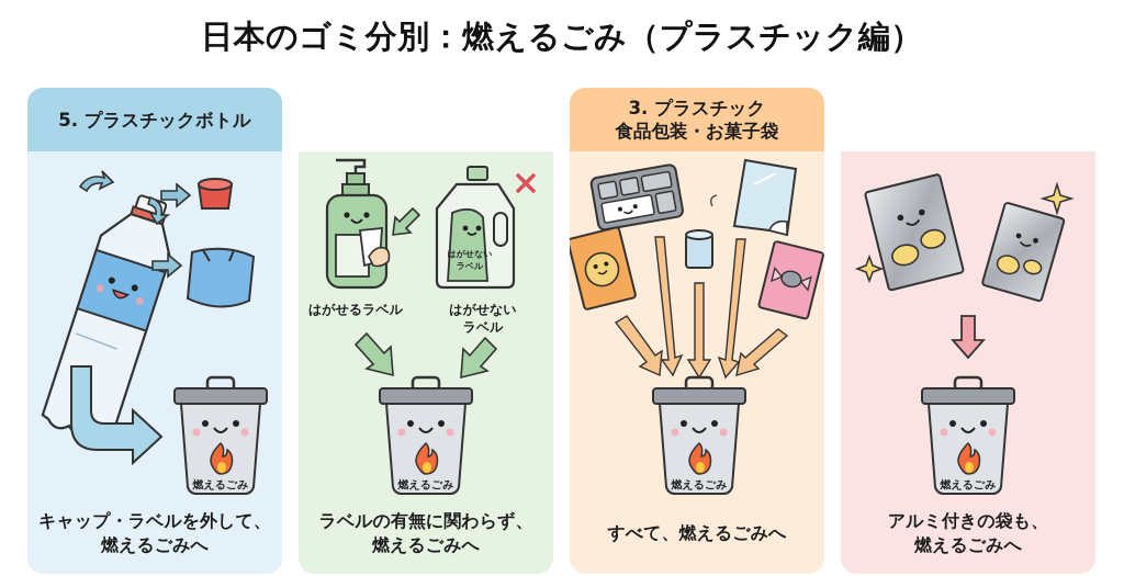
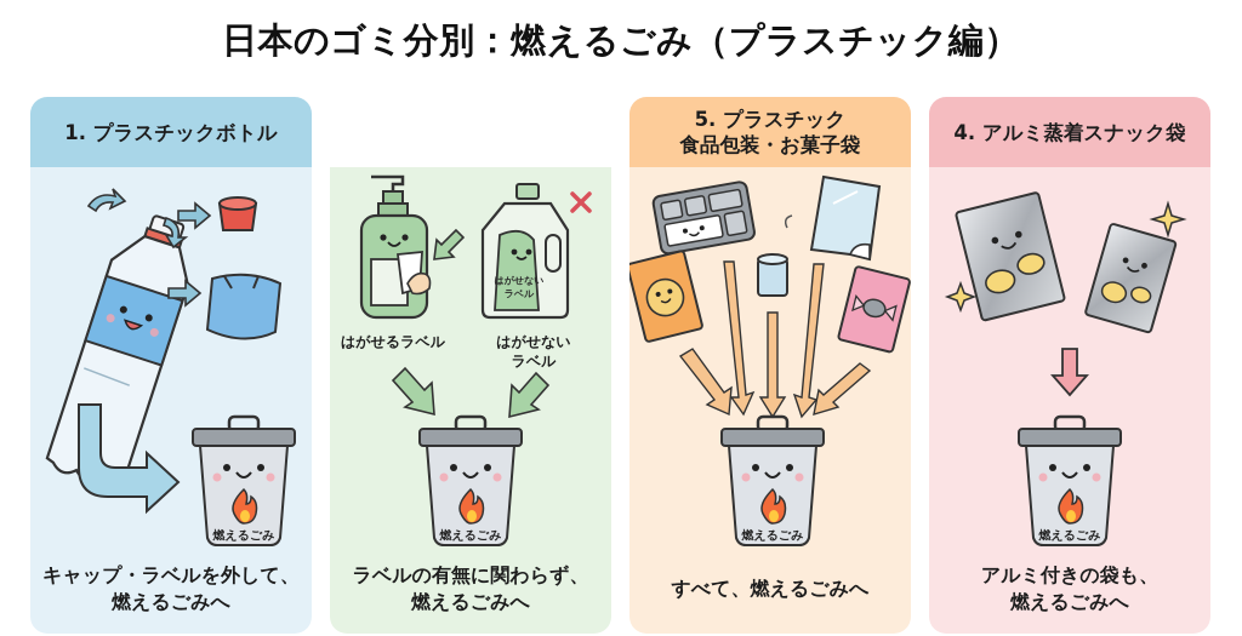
  日本のゴミ分別：燃えるごみ（プラスチック編）
- 5. プラスチックボトル
+ 1. プラスチックボトル
  燃えるごみ
  キャップ・ラベルを外して、
  燃えるごみへ
  はがせない
  ラベル
  はがせるラベル
  はがせない
  ラベル
  燃えるごみ
  ラベルの有無に関わらず、
  燃えるごみへ
- 3. プラスチック
+ 5. プラスチック
  食品包装・お菓子袋
  燃えるごみ
  すべて、燃えるごみへ
+ 4. アルミ蒸着スナック袋
  燃えるごみ
  アルミ付きの袋も、
  燃えるごみへ
